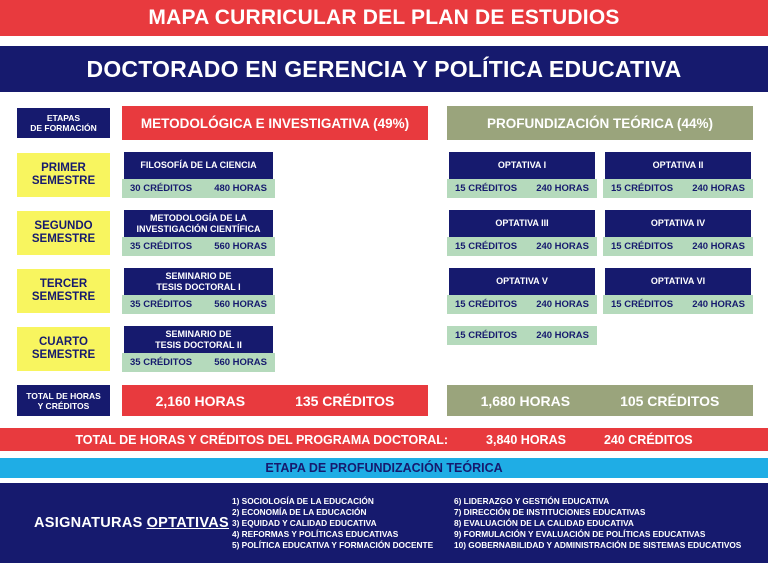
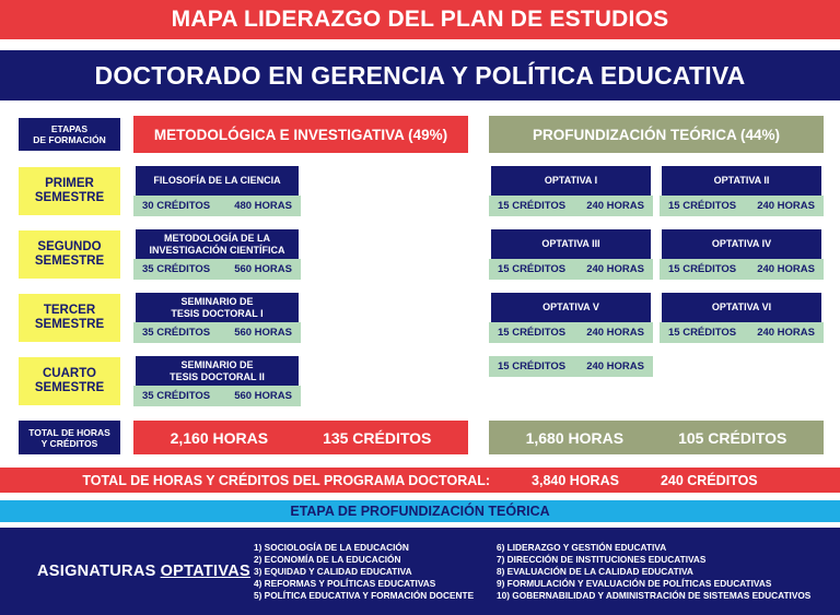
- MAPA CURRICULAR DEL PLAN DE ESTUDIOS
+ MAPA LIDERAZGO DEL PLAN DE ESTUDIOS
  DOCTORADO EN GERENCIA Y POLÍTICA EDUCATIVA
  ETAPAS
  DE FORMACIÓN
  METODOLÓGICA E INVESTIGATIVA (49%)
  PROFUNDIZACIÓN TEÓRICA (44%)
  PRIMER
  SEMESTRE
  FILOSOFÍA DE LA CIENCIA
  30 CRÉDITOS
  480 HORAS
  OPTATIVA I
  15 CRÉDITOS
  240 HORAS
  OPTATIVA II
  15 CRÉDITOS
  240 HORAS
  SEGUNDO
  SEMESTRE
  METODOLOGÍA DE LA
  INVESTIGACIÓN CIENTÍFICA
  35 CRÉDITOS
  560 HORAS
  OPTATIVA III
  15 CRÉDITOS
  240 HORAS
  OPTATIVA IV
  15 CRÉDITOS
  240 HORAS
  TERCER
  SEMESTRE
  SEMINARIO DE
  TESIS DOCTORAL I
  35 CRÉDITOS
  560 HORAS
  OPTATIVA V
  15 CRÉDITOS
  240 HORAS
  OPTATIVA VI
  15 CRÉDITOS
  240 HORAS
  CUARTO
  SEMESTRE
  SEMINARIO DE
  TESIS DOCTORAL II
  35 CRÉDITOS
  560 HORAS
  15 CRÉDITOS
  240 HORAS
  TOTAL DE HORAS
  Y CRÉDITOS
  2,160 HORAS
  135 CRÉDITOS
  1,680 HORAS
  105 CRÉDITOS
  TOTAL DE HORAS Y CRÉDITOS DEL PROGRAMA DOCTORAL:
  3,840 HORAS
  240 CRÉDITOS
  ETAPA DE PROFUNDIZACIÓN TEÓRICA
  ASIGNATURAS OPTATIVAS
  1) SOCIOLOGÍA DE LA EDUCACIÓN
  2) ECONOMÍA DE LA EDUCACIÓN
  3) EQUIDAD Y CALIDAD EDUCATIVA
  4) REFORMAS Y POLÍTICAS EDUCATIVAS
  5) POLÍTICA EDUCATIVA Y FORMACIÓN DOCENTE
  6) LIDERAZGO Y GESTIÓN EDUCATIVA
  7) DIRECCIÓN DE INSTITUCIONES EDUCATIVAS
  8) EVALUACIÓN DE LA CALIDAD EDUCATIVA
  9) FORMULACIÓN Y EVALUACIÓN DE POLÍTICAS EDUCATIVAS
  10) GOBERNABILIDAD Y ADMINISTRACIÓN DE SISTEMAS EDUCATIVOS
